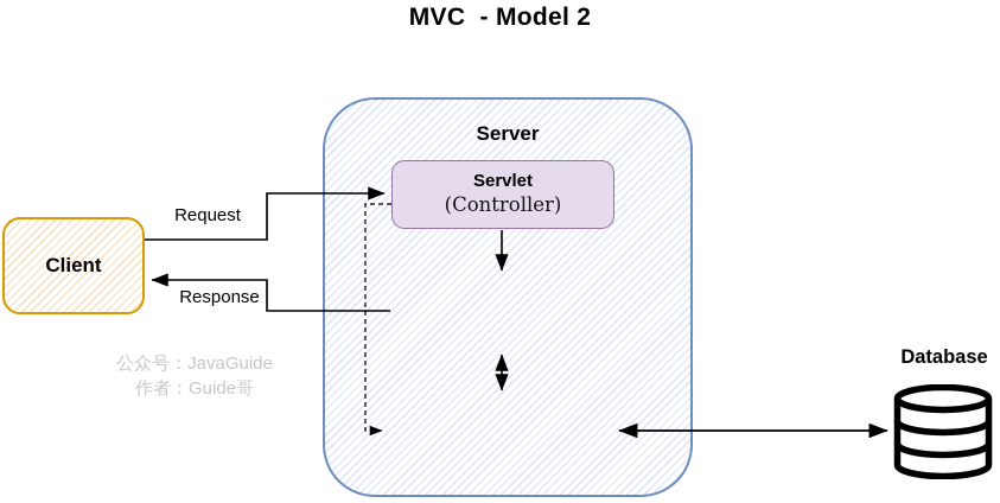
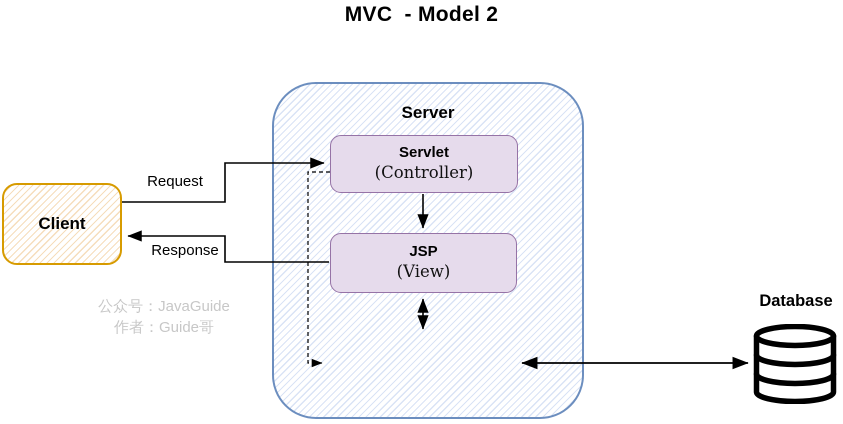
  MVC - Model 2
  Server
  Client
  Servlet
  (Controller)
+ JSP
+ (View)
  Request
  Response
  公众号：JavaGuide
  作者：Guide哥
  Database
